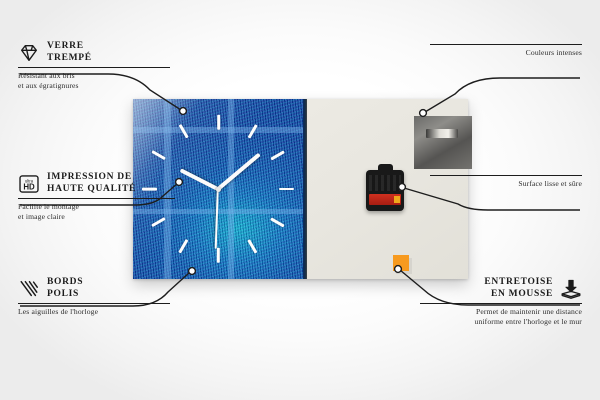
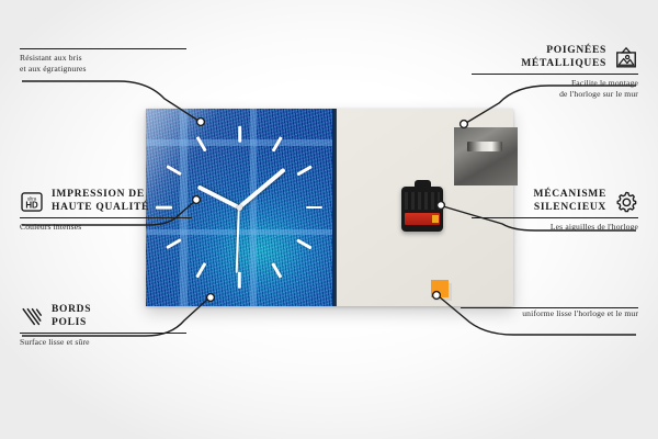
- VERRE
- TREMPÉ
  Résistant aux bris
  et aux égratignures
  HD
  IMPRESSION DE
  HAUTE QUALITÉ
- Facilite le montage
+ Couleurs intenses
- et image claire
  BORDS
  POLIS
- Les aiguilles de l'horloge
+ Surface lisse et sûre
+ POIGNÉES
+ MÉTALLIQUES
- Couleurs intenses
+ Facilite le montage
+ de l'horloge sur le mur
+ MÉCANISME
+ SILENCIEUX
- Surface lisse et sûre
+ Les aiguilles de l'horloge
- ENTRETOISE
- EN MOUSSE
- Permet de maintenir une distance
- uniforme entre l'horloge et le mur
+ uniforme lisse l'horloge et le mur
